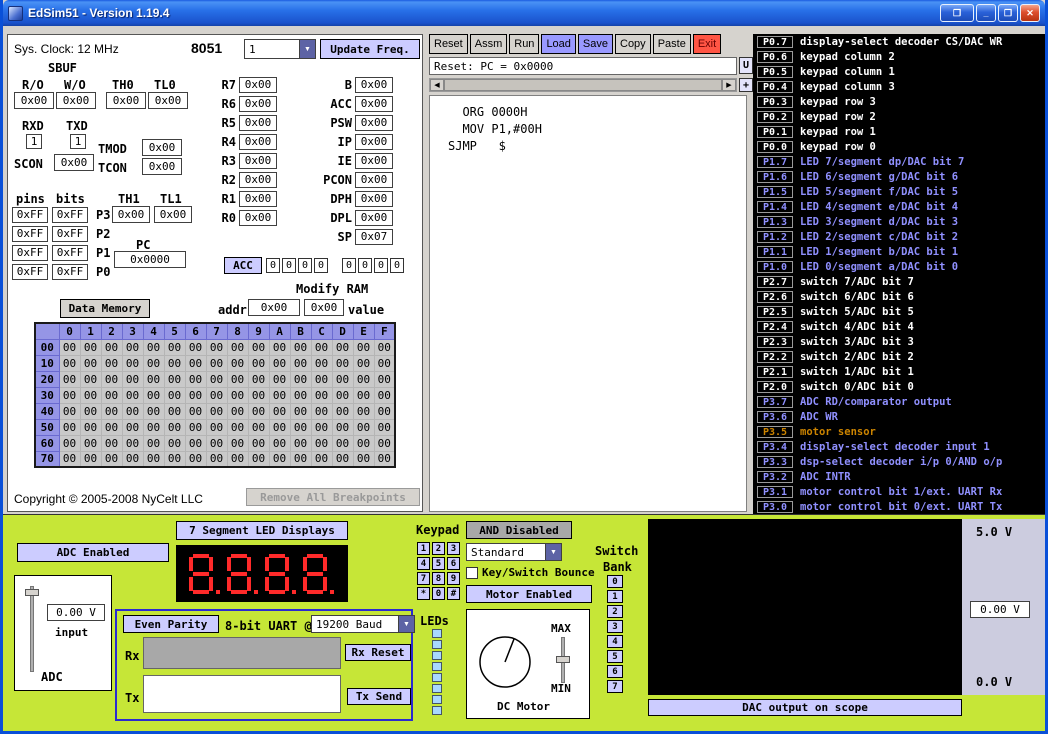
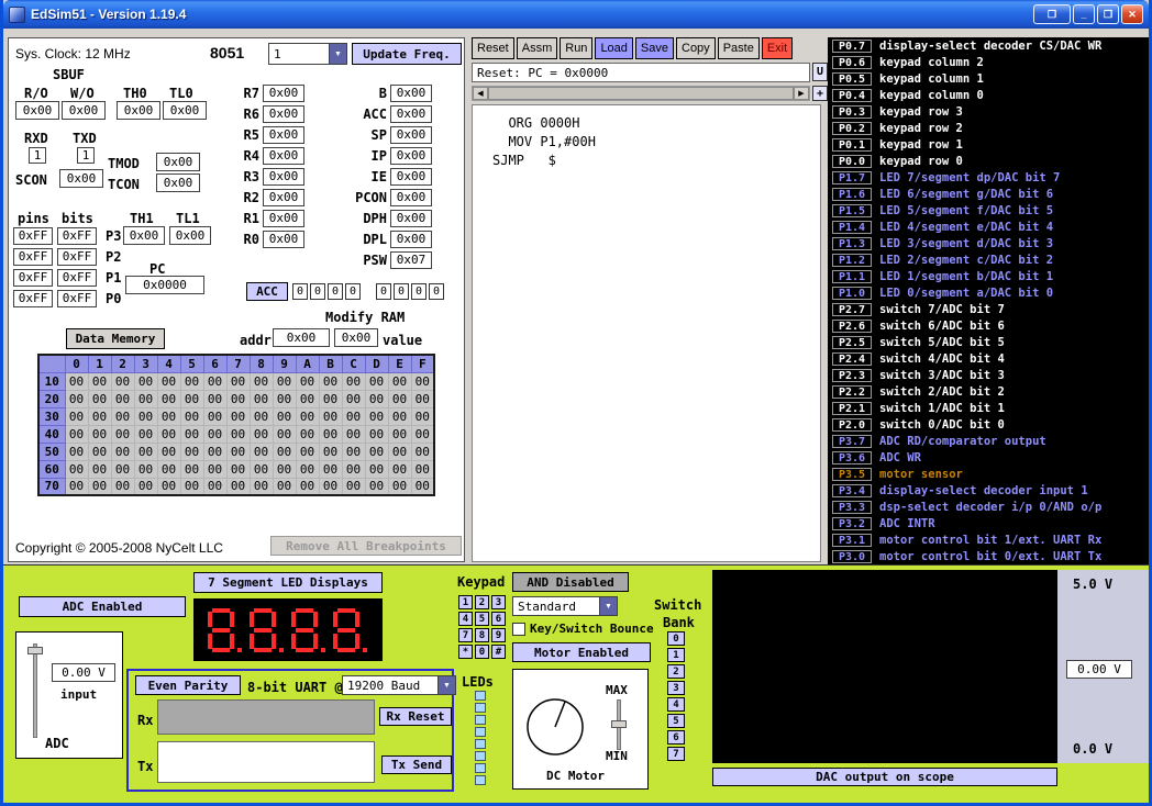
  EdSim51 - Version 1.19.4
  ❐
  _
  ❐
  ✕
  Sys. Clock: 12 MHz
  8051
  1
  Update Freq.
  SBUF
  R/O
  W/O
  0x00
  0x00
  TH0
  TL0
  0x00
  0x00
  RXD
  TXD
  1
  1
  SCON
  0x00
  TMOD
  0x00
  TCON
  0x00
  R7
  0x00
  R6
  0x00
  R5
  0x00
  R4
  0x00
  R3
  0x00
  R2
  0x00
  R1
  0x00
  R0
  0x00
  B
  0x00
  ACC
  0x00
- PSW
+ SP
  0x00
  IP
  0x00
  IE
  0x00
  PCON
  0x00
  DPH
  0x00
  DPL
  0x00
- SP
+ PSW
  0x07
  pins
  bits
  0xFF
  0xFF
  P3
  0xFF
  0xFF
  P2
  0xFF
  0xFF
  P1
  0xFF
  0xFF
  P0
  TH1
  TL1
  0x00
  0x00
  PC
  0x0000
  ACC
  0
  0
  0
  0
  0
  0
  0
  0
  Modify RAM
  Data Memory
  addr
  0x00
  0x00
  value
  	0	1	2	3	4	5	6	7	8	9	A	B	C	D	E	F
- 00	00	00	00	00	00	00	00	00	00	00	00	00	00	00	00	00
  10	00	00	00	00	00	00	00	00	00	00	00	00	00	00	00	00
  20	00	00	00	00	00	00	00	00	00	00	00	00	00	00	00	00
  30	00	00	00	00	00	00	00	00	00	00	00	00	00	00	00	00
  40	00	00	00	00	00	00	00	00	00	00	00	00	00	00	00	00
  50	00	00	00	00	00	00	00	00	00	00	00	00	00	00	00	00
  60	00	00	00	00	00	00	00	00	00	00	00	00	00	00	00	00
  70	00	00	00	00	00	00	00	00	00	00	00	00	00	00	00	00
  Copyright © 2005-2008 NyCelt LLC
  Remove All Breakpoints
  Reset
  Assm
  Run
  Load
  Save
  Copy
  Paste
  Exit
  Reset: PC = 0x0000
  U
  +
  ORG 0000H
  MOV P1,#00H
  SJMP $
  P0.7
  display-select decoder CS/DAC WR
  P0.6
  keypad column 2
  P0.5
  keypad column 1
  P0.4
- keypad column 3
+ keypad column 0
  P0.3
  keypad row 3
  P0.2
  keypad row 2
  P0.1
  keypad row 1
  P0.0
  keypad row 0
  P1.7
  LED 7/segment dp/DAC bit 7
  P1.6
  LED 6/segment g/DAC bit 6
  P1.5
  LED 5/segment f/DAC bit 5
  P1.4
  LED 4/segment e/DAC bit 4
  P1.3
  LED 3/segment d/DAC bit 3
  P1.2
  LED 2/segment c/DAC bit 2
  P1.1
  LED 1/segment b/DAC bit 1
  P1.0
  LED 0/segment a/DAC bit 0
  P2.7
  switch 7/ADC bit 7
  P2.6
  switch 6/ADC bit 6
  P2.5
  switch 5/ADC bit 5
  P2.4
  switch 4/ADC bit 4
  P2.3
  switch 3/ADC bit 3
  P2.2
  switch 2/ADC bit 2
  P2.1
  switch 1/ADC bit 1
  P2.0
  switch 0/ADC bit 0
  P3.7
  ADC RD/comparator output
  P3.6
  ADC WR
  P3.5
  motor sensor
  P3.4
  display-select decoder input 1
  P3.3
  dsp-select decoder i/p 0/AND o/p
  P3.2
  ADC INTR
  P3.1
  motor control bit 1/ext. UART Rx
  P3.0
  motor control bit 0/ext. UART Tx
  ADC Enabled
  7 Segment LED Displays
  0.00 V
  input
  ADC
  Keypad
  1
  2
  3
  4
  5
  6
  7
  8
  9
  *
  0
  #
  AND Disabled
  Standard
  Key/Switch Bounce
  Motor Enabled
  LEDs
  Even Parity
  8-bit UART @
  19200 Baud
  Rx
  Rx Reset
  Tx
  Tx Send
  MAX
  MIN
  DC Motor
  Switch
  Bank
  0
  1
  2
  3
  4
  5
  6
  7
  5.0 V
  0.00 V
  0.0 V
  DAC output on scope
